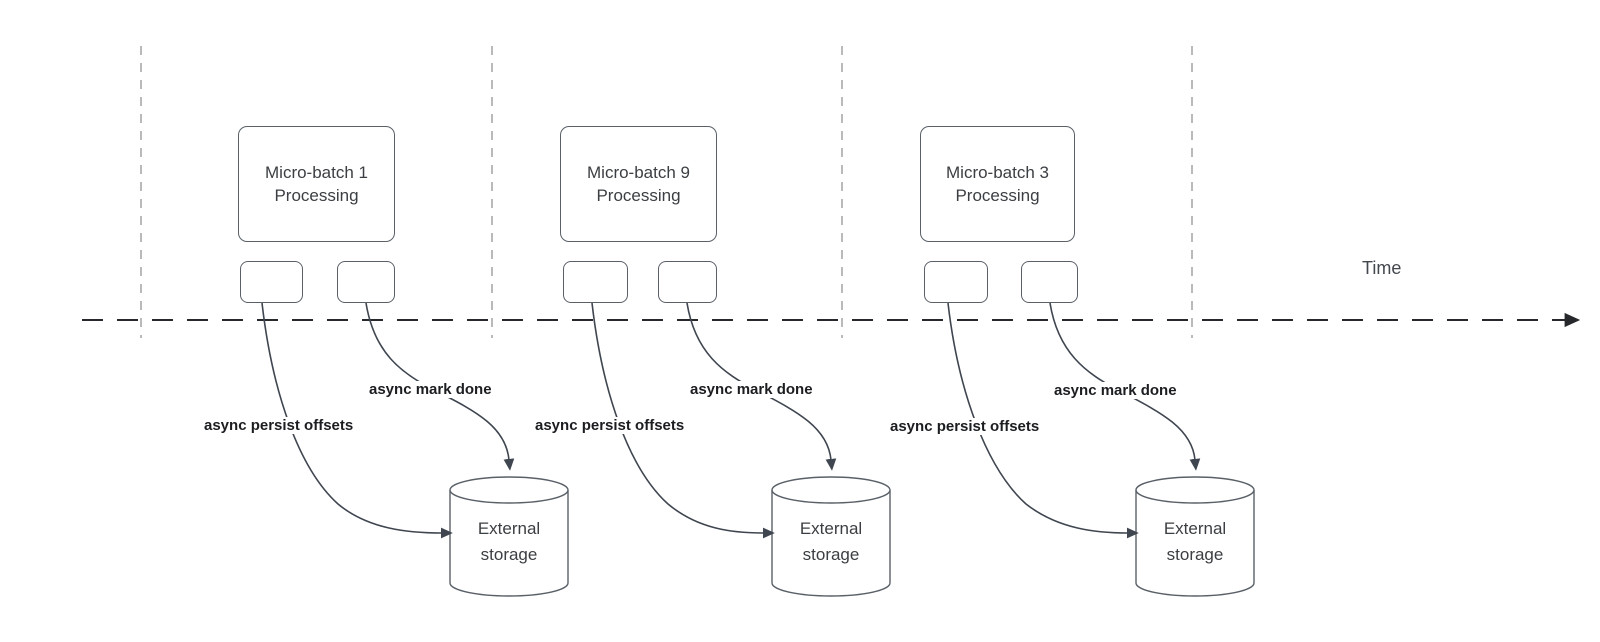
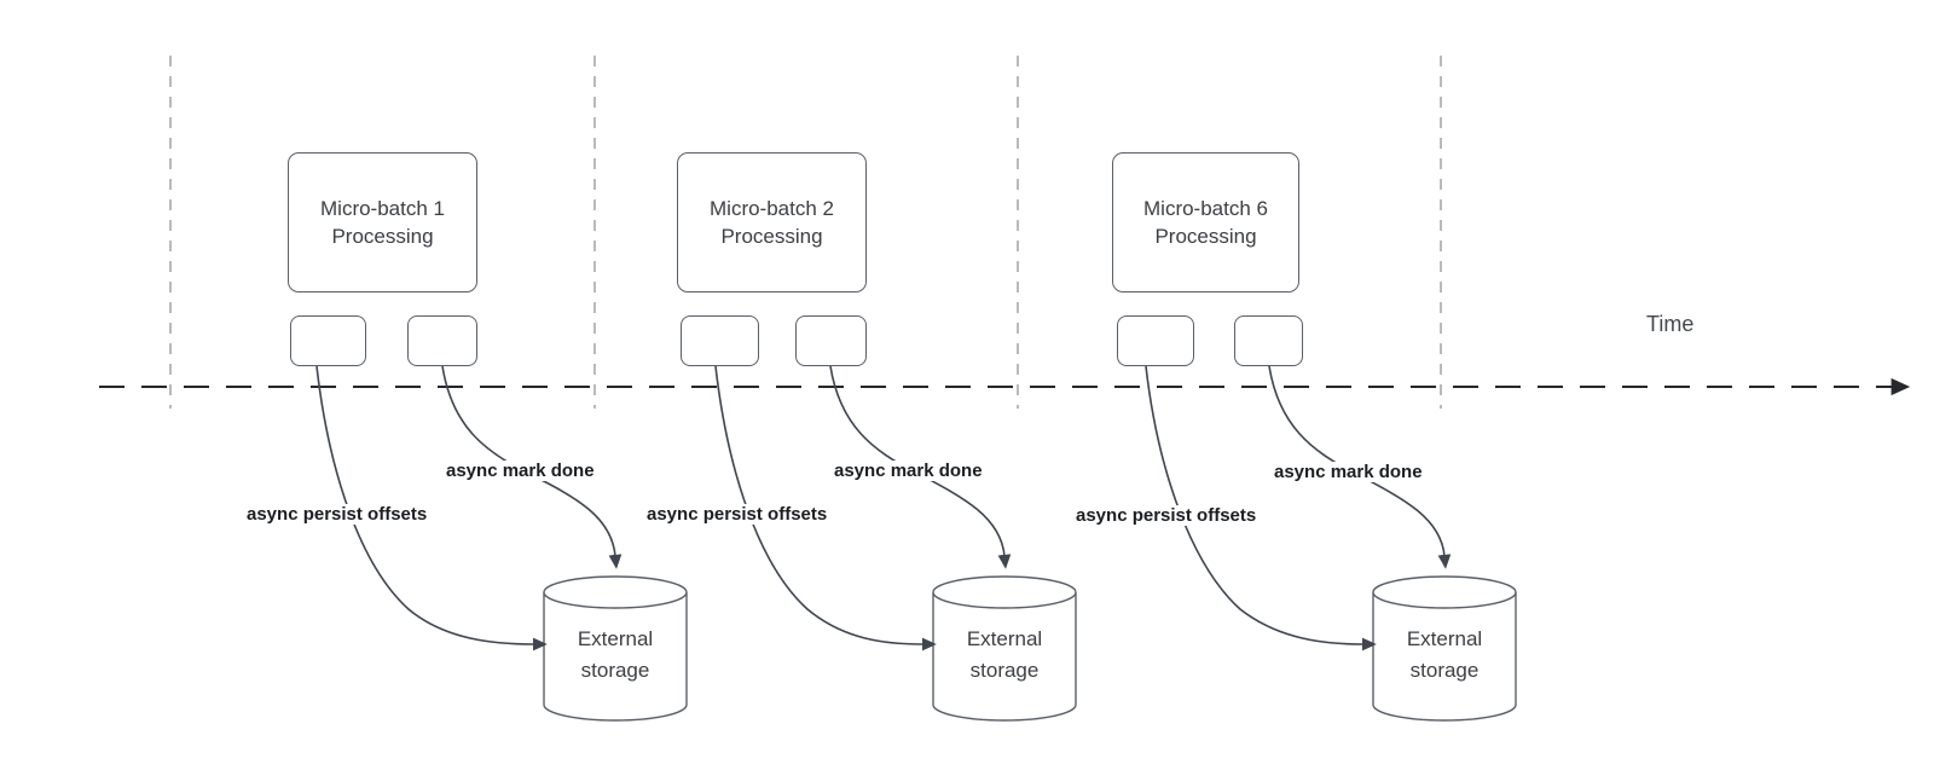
  Time
  Micro-batch 1
  Processing
  async persist offsets
  async mark done
  External
  storage
- Micro-batch 9
+ Micro-batch 2
  Processing
  async persist offsets
  async mark done
  External
  storage
- Micro-batch 3
+ Micro-batch 6
  Processing
  async persist offsets
  async mark done
  External
  storage
